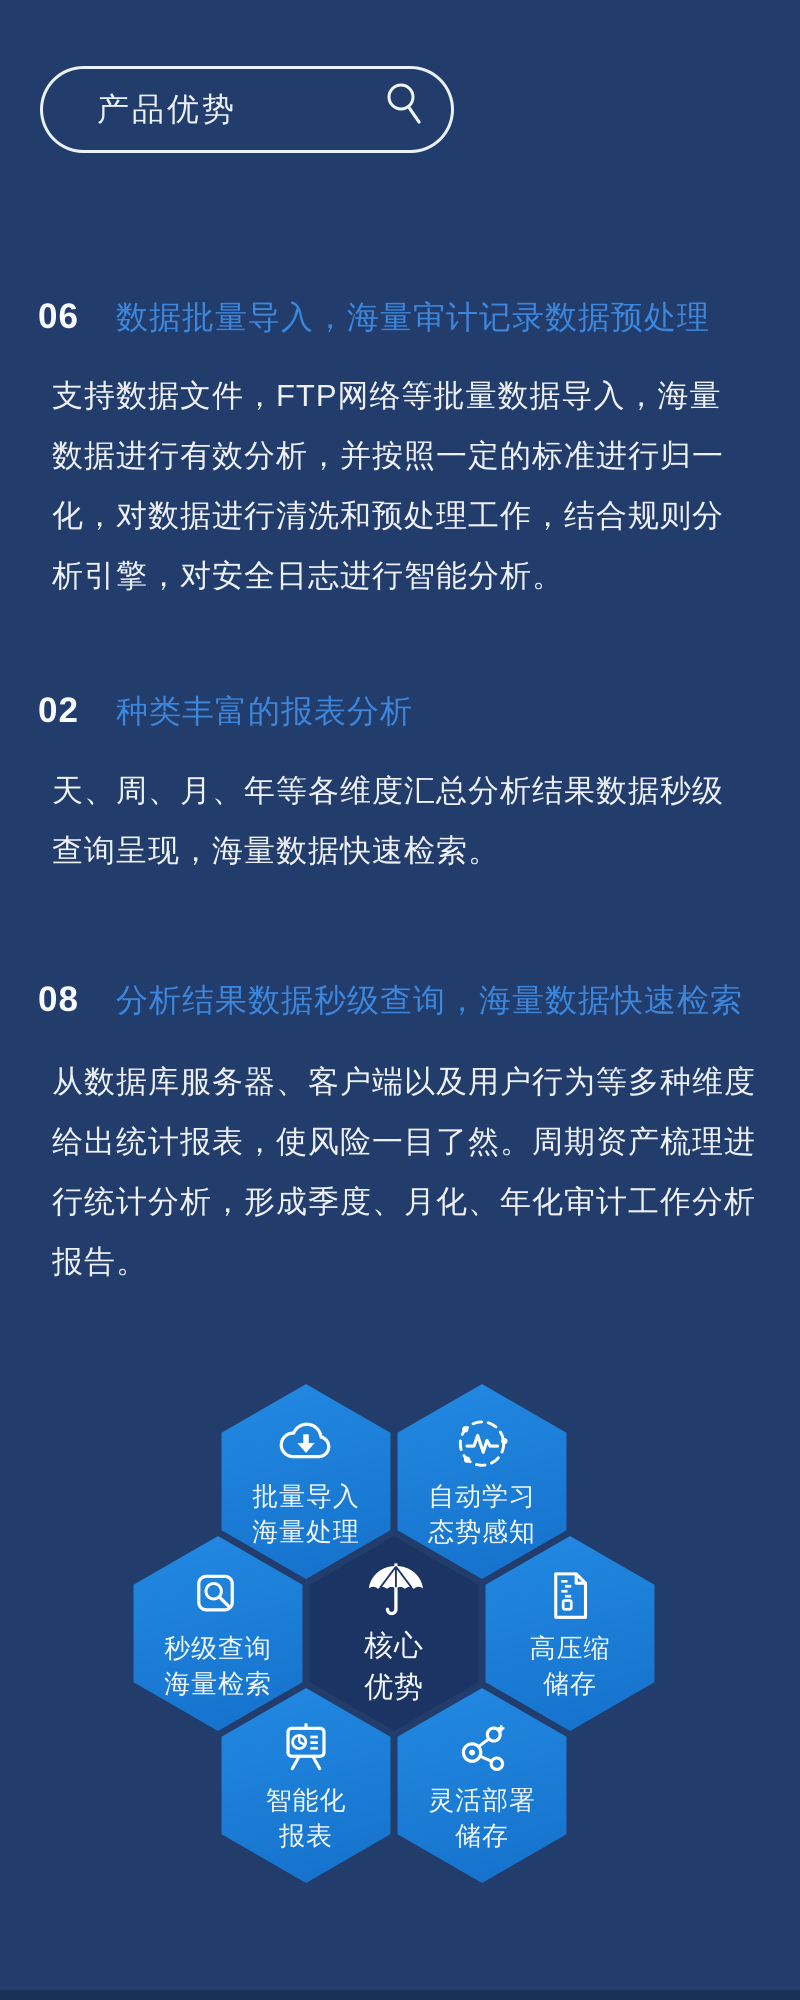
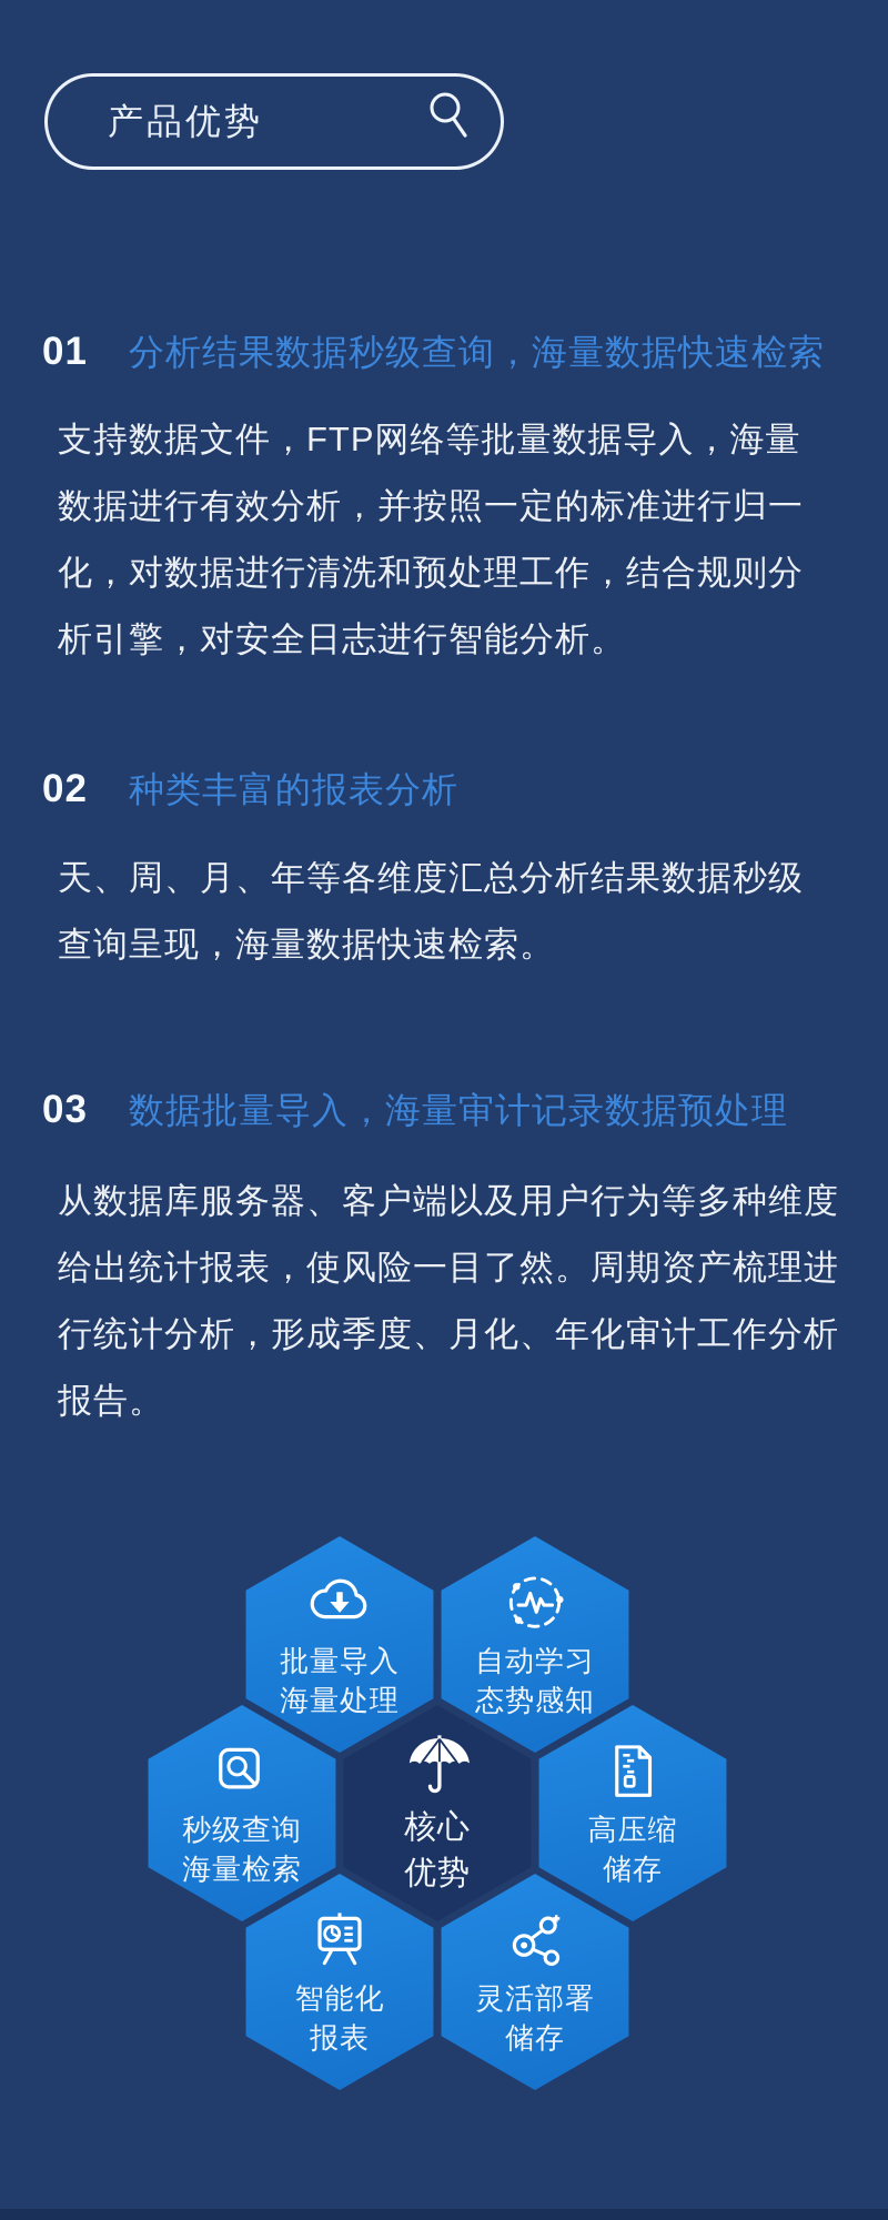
  产品优势
- 06
+ 01
- 数据批量导入，海量审计记录数据预处理
+ 分析结果数据秒级查询，海量数据快速检索
  支持数据文件，FTP网络等批量数据导入，海量
  数据进行有效分析，并按照一定的标准进行归一
  化，对数据进行清洗和预处理工作，结合规则分
  析引擎，对安全日志进行智能分析。
  02
  种类丰富的报表分析
  天、周、月、年等各维度汇总分析结果数据秒级
  查询呈现，海量数据快速检索。
- 08
+ 03
- 分析结果数据秒级查询，海量数据快速检索
+ 数据批量导入，海量审计记录数据预处理
  从数据库服务器、客户端以及用户行为等多种维度
  给出统计报表，使风险一目了然。周期资产梳理进
  行统计分析，形成季度、月化、年化审计工作分析
  报告。
  批量导入
  海量处理
  自动学习
  态势感知
  秒级查询
  海量检索
  核心
  优势
  高压缩
  储存
  智能化
  报表
  灵活部署
  储存
